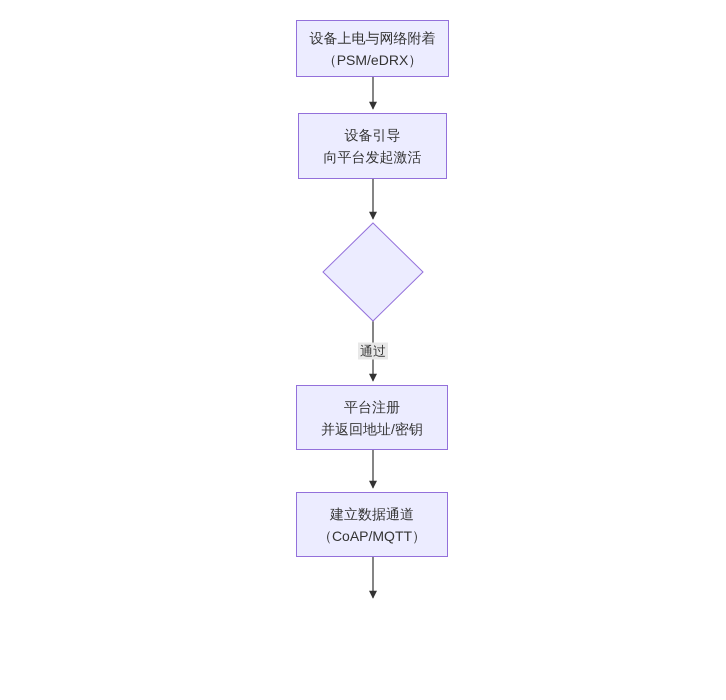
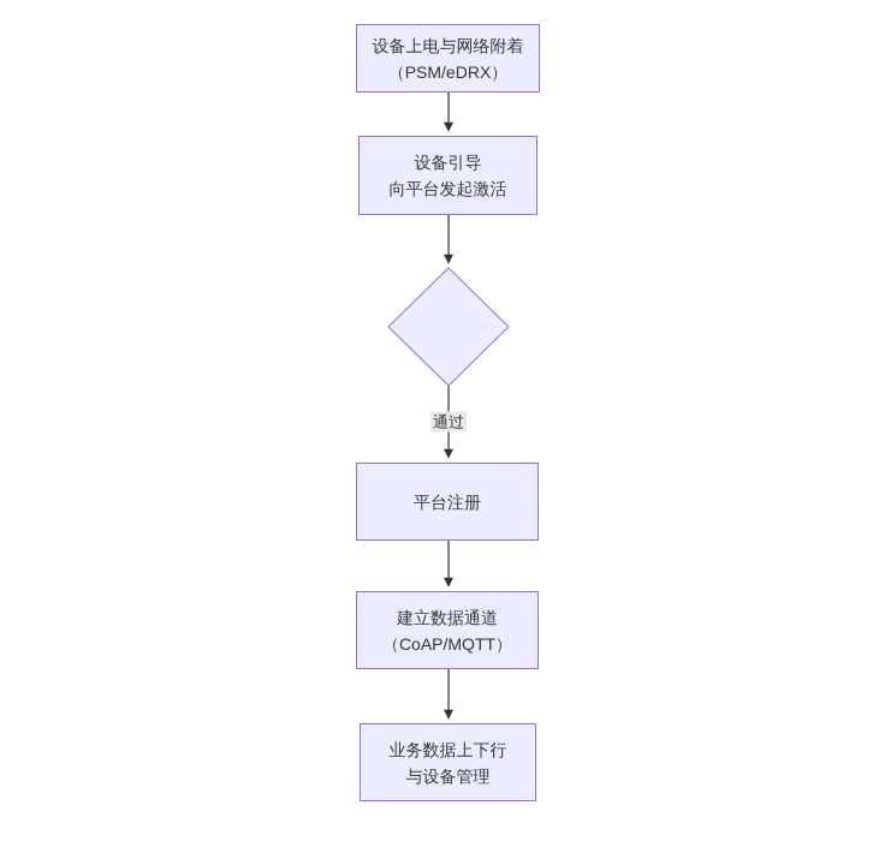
  设备上电与网络附着
  （PSM/eDRX）
  设备引导
  向平台发起激活
  通过
  平台注册
- 并返回地址/密钥
  建立数据通道
  （CoAP/MQTT）
+ 业务数据上下行
+ 与设备管理
